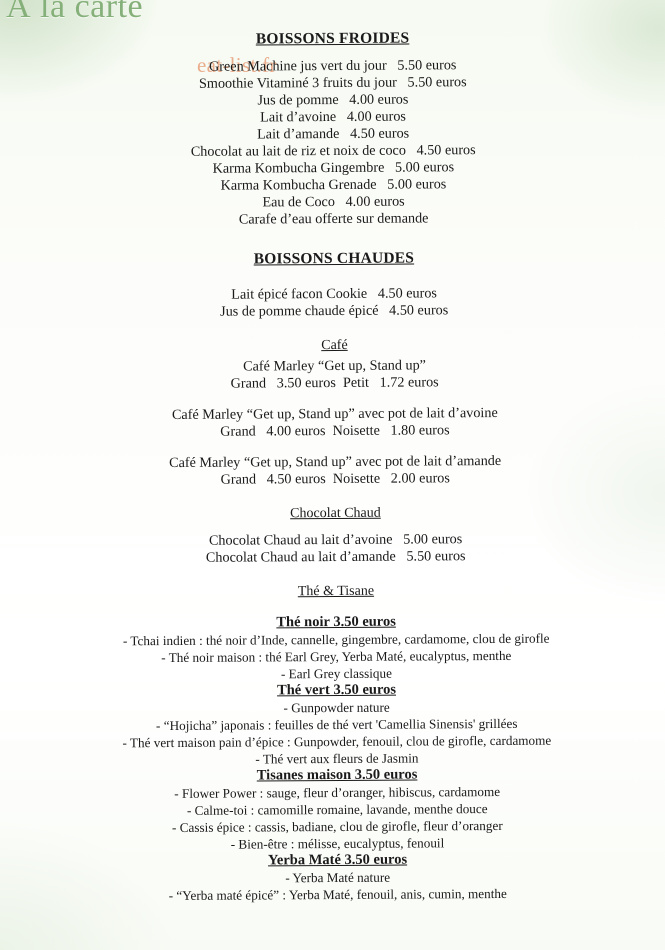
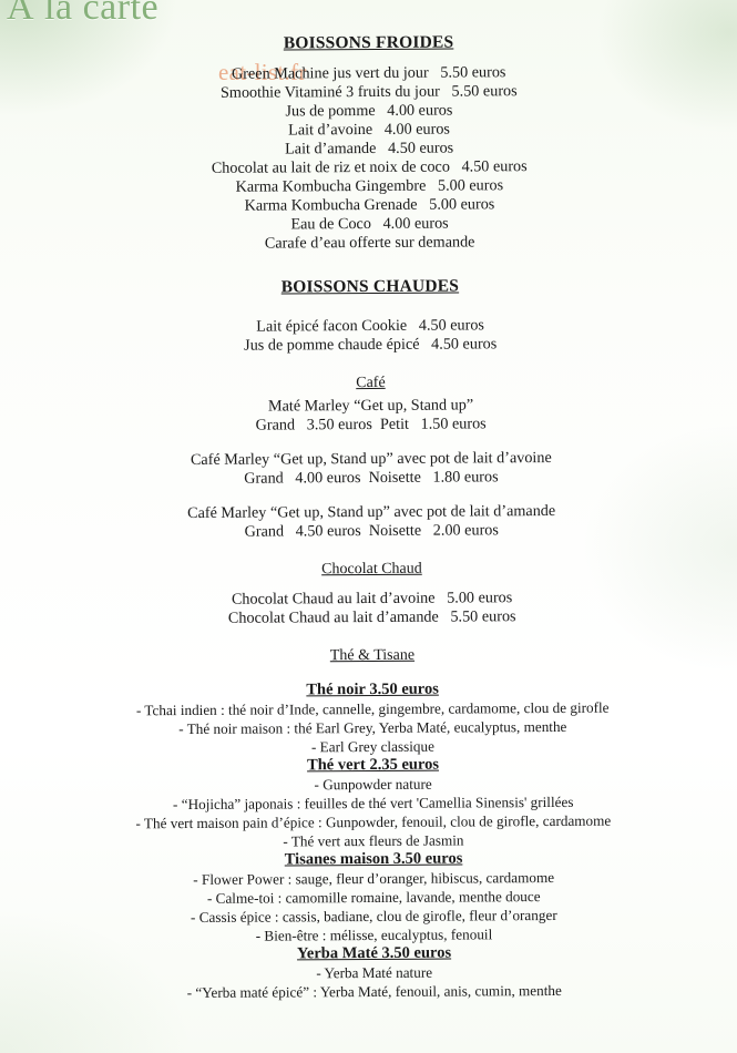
  À la carte
  eat-list.fr
  BOISSONS FROIDES
  Green Machine jus vert du jour 5.50 euros
  Smoothie Vitaminé 3 fruits du jour 5.50 euros
  Jus de pomme 4.00 euros
  Lait d’avoine 4.00 euros
  Lait d’amande 4.50 euros
  Chocolat au lait de riz et noix de coco 4.50 euros
  Karma Kombucha Gingembre 5.00 euros
  Karma Kombucha Grenade 5.00 euros
  Eau de Coco 4.00 euros
  Carafe d’eau offerte sur demande
  BOISSONS CHAUDES
  Lait épicé facon Cookie 4.50 euros
  Jus de pomme chaude épicé 4.50 euros
  Café
- Café Marley “Get up, Stand up”
+ Maté Marley “Get up, Stand up”
- Grand 3.50 euros Petit 1.72 euros
+ Grand 3.50 euros Petit 1.50 euros
  Café Marley “Get up, Stand up” avec pot de lait d’avoine
  Grand 4.00 euros Noisette 1.80 euros
  Café Marley “Get up, Stand up” avec pot de lait d’amande
  Grand 4.50 euros Noisette 2.00 euros
  Chocolat Chaud
  Chocolat Chaud au lait d’avoine 5.00 euros
  Chocolat Chaud au lait d’amande 5.50 euros
  Thé & Tisane
  Thé noir 3.50 euros
  - Tchai indien : thé noir d’Inde, cannelle, gingembre, cardamome, clou de girofle
  - Thé noir maison : thé Earl Grey, Yerba Maté, eucalyptus, menthe
  - Earl Grey classique
- Thé vert 3.50 euros
+ Thé vert 2.35 euros
  - Gunpowder nature
  - “Hojicha” japonais : feuilles de thé vert 'Camellia Sinensis' grillées
  - Thé vert maison pain d’épice : Gunpowder, fenouil, clou de girofle, cardamome
  - Thé vert aux fleurs de Jasmin
  Tisanes maison 3.50 euros
  - Flower Power : sauge, fleur d’oranger, hibiscus, cardamome
  - Calme-toi : camomille romaine, lavande, menthe douce
  - Cassis épice : cassis, badiane, clou de girofle, fleur d’oranger
  - Bien-être : mélisse, eucalyptus, fenouil
  Yerba Maté 3.50 euros
  - Yerba Maté nature
  - “Yerba maté épicé” : Yerba Maté, fenouil, anis, cumin, menthe
